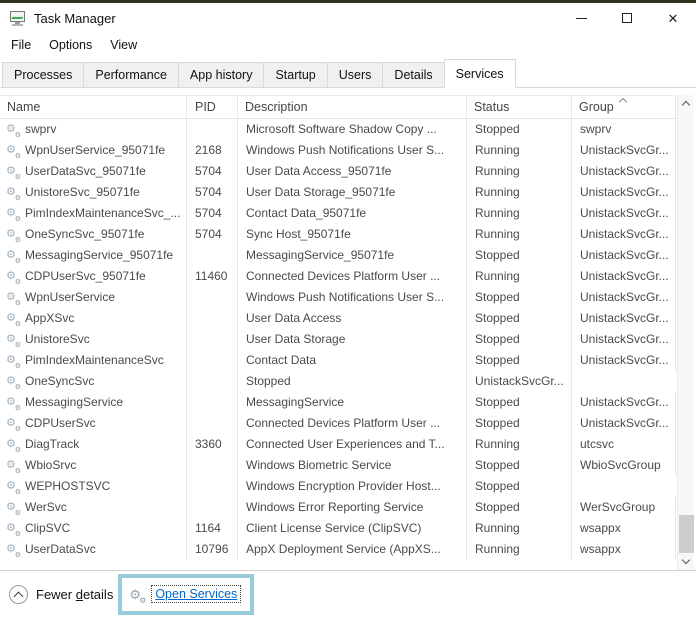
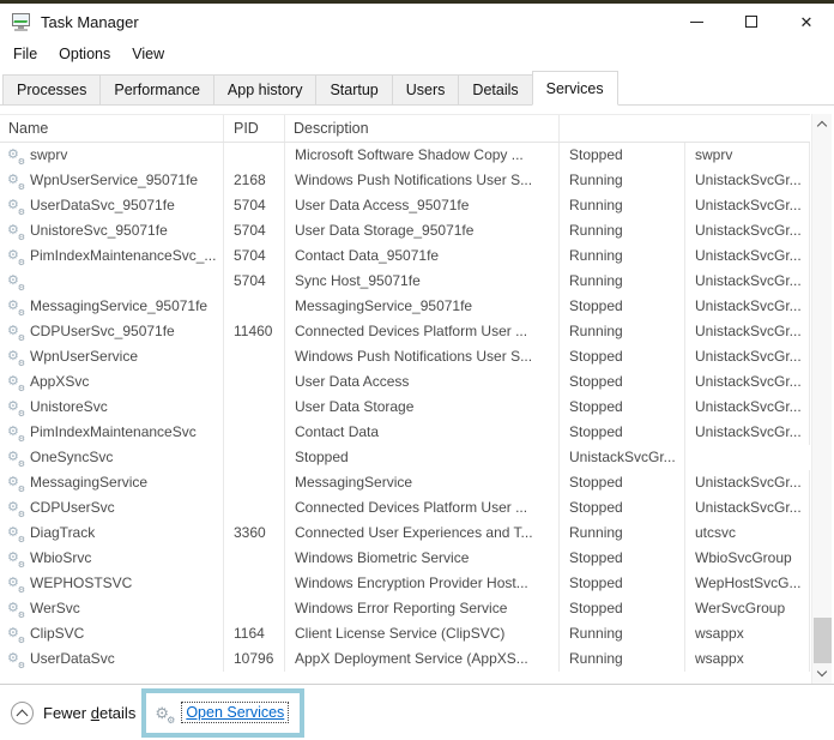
  Task Manager
  ✕
  File
  Options
  View
  Processes
  Performance
  App history
  Startup
  Users
  Details
  Services
  Name
  PID
  Description
- Status
- Group
  ⚙
  swprv
  Microsoft Software Shadow Copy ...
  Stopped
  swprv
  ⚙
  WpnUserService_95071fe
  2168
  Windows Push Notifications User S...
  Running
  UnistackSvcGr...
  ⚙
  UserDataSvc_95071fe
  5704
  User Data Access_95071fe
  Running
  UnistackSvcGr...
  ⚙
  UnistoreSvc_95071fe
  5704
  User Data Storage_95071fe
  Running
  UnistackSvcGr...
  ⚙
  PimIndexMaintenanceSvc_...
  5704
  Contact Data_95071fe
  Running
  UnistackSvcGr...
  ⚙
- OneSyncSvc_95071fe
  5704
  Sync Host_95071fe
  Running
  UnistackSvcGr...
  ⚙
  MessagingService_95071fe
  MessagingService_95071fe
  Stopped
  UnistackSvcGr...
  ⚙
  CDPUserSvc_95071fe
  11460
  Connected Devices Platform User ...
  Running
  UnistackSvcGr...
  ⚙
  WpnUserService
  Windows Push Notifications User S...
  Stopped
  UnistackSvcGr...
  ⚙
  AppXSvc
  User Data Access
  Stopped
  UnistackSvcGr...
  ⚙
  UnistoreSvc
  User Data Storage
  Stopped
  UnistackSvcGr...
  ⚙
  PimIndexMaintenanceSvc
  Contact Data
  Stopped
  UnistackSvcGr...
  ⚙
  OneSyncSvc
  Stopped
  UnistackSvcGr...
  ⚙
  MessagingService
  MessagingService
  Stopped
  UnistackSvcGr...
  ⚙
  CDPUserSvc
  Connected Devices Platform User ...
  Stopped
  UnistackSvcGr...
  ⚙
  DiagTrack
  3360
  Connected User Experiences and T...
  Running
  utcsvc
  ⚙
  WbioSrvc
  Windows Biometric Service
  Stopped
  WbioSvcGroup
  ⚙
  WEPHOSTSVC
  Windows Encryption Provider Host...
  Stopped
+ WepHostSvcG...
  ⚙
  WerSvc
  Windows Error Reporting Service
  Stopped
  WerSvcGroup
  ⚙
  ClipSVC
  1164
  Client License Service (ClipSVC)
  Running
  wsappx
  ⚙
  UserDataSvc
  10796
  AppX Deployment Service (AppXS...
  Running
  wsappx
  Fewer details
  ⚙
  ⚙
  Open Services
